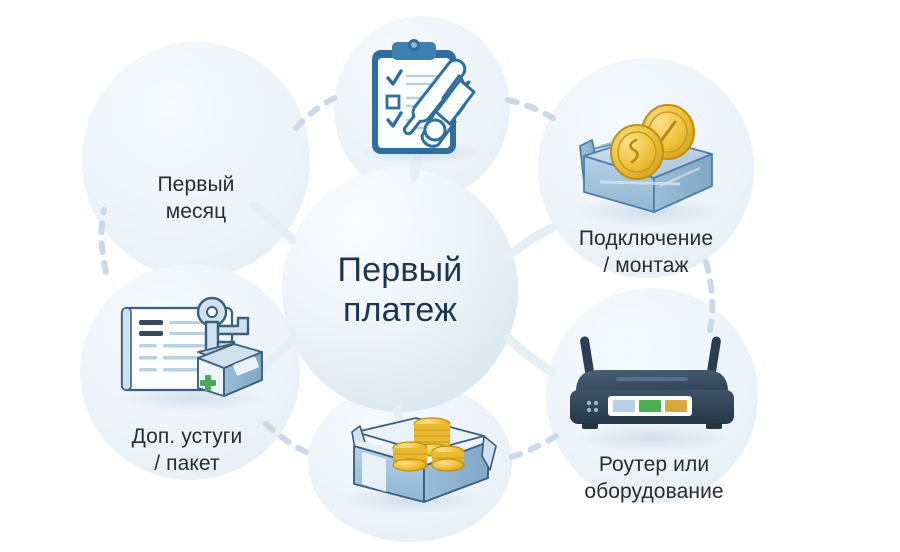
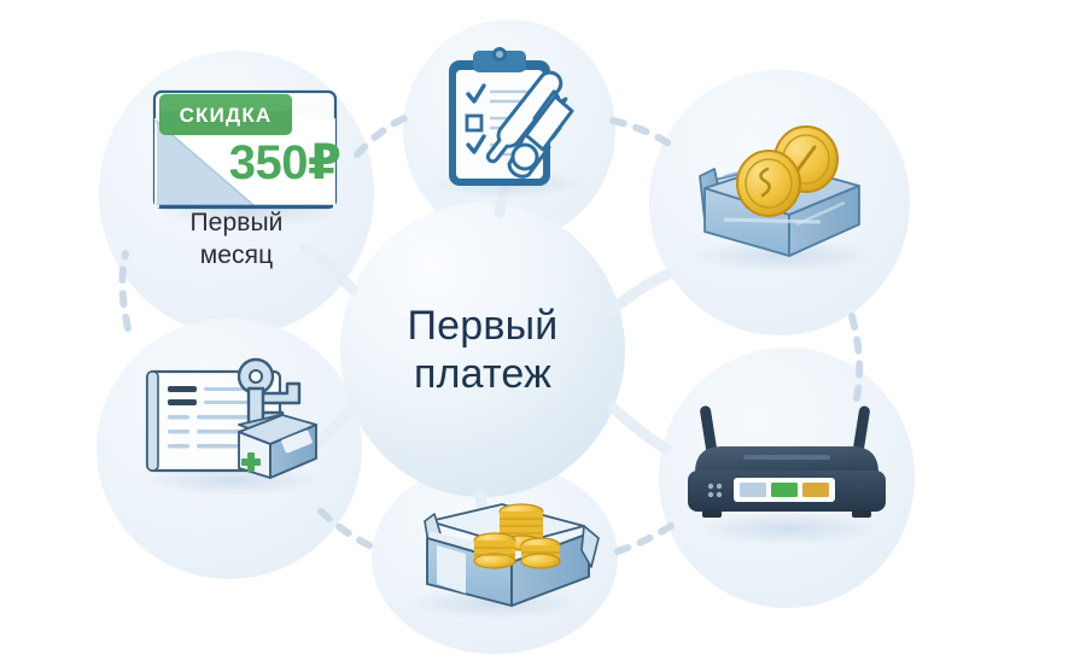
+ СКИДКА
+ 350₽
  Первый
  платеж
  Первый
  месяц
- Подключение
- / монтаж
- Роутер или
- оборудование
- Доп. устуги
- / пакет
